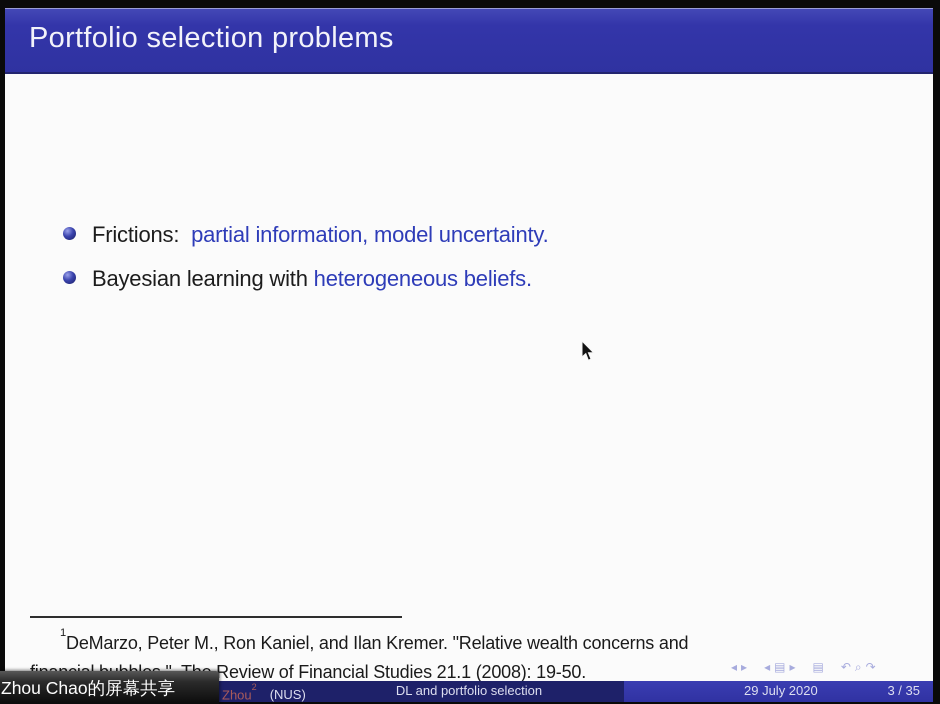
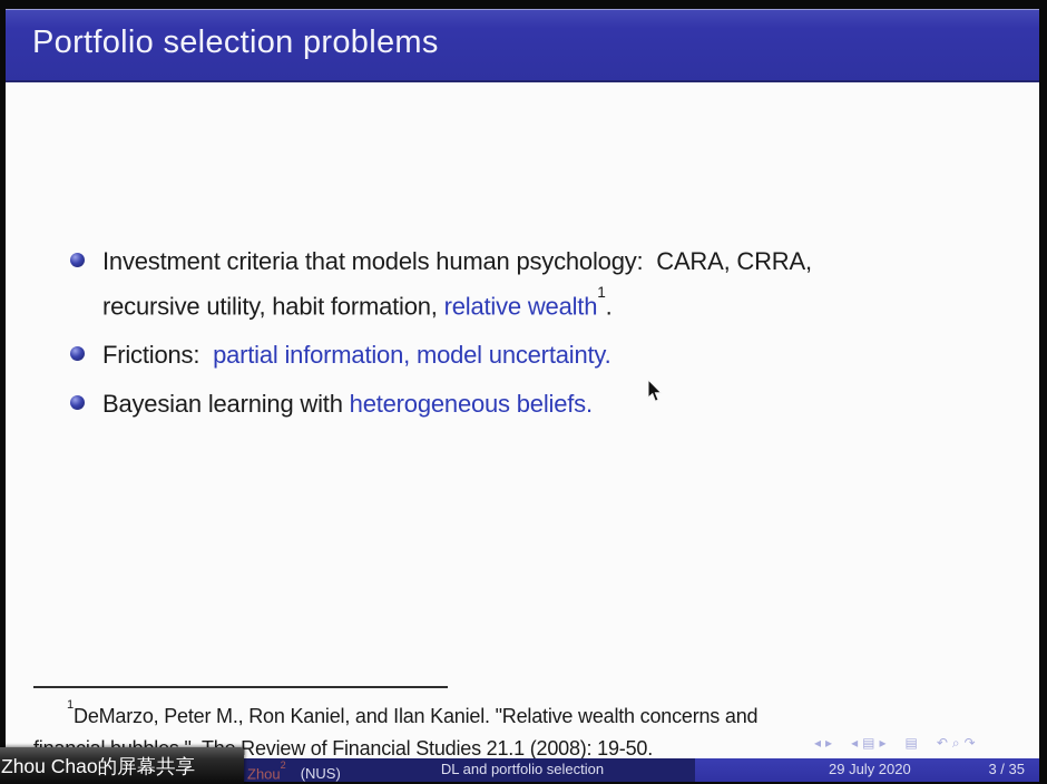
  Portfolio selection problems
+ Investment criteria that models human psychology: CARA, CRRA,
+ recursive utility, habit formation, relative wealth1.
  Frictions: partial information, model uncertainty.
  Bayesian learning with heterogeneous beliefs.
- 1DeMarzo, Peter M., Ron Kaniel, and Ilan Kremer. "Relative wealth concerns and
+ 1DeMarzo, Peter M., Ron Kaniel, and Ilan Kaniel. "Relative wealth concerns and
  ◂
  ▸
  ◂
  ▤
  ▸
  ▤
  ↶
  ⌕
  ↷
  Zhou2(NUS)
  DL and portfolio selection
  29 July 2020
  3 / 35
  Zhou Chao的屏幕共享
